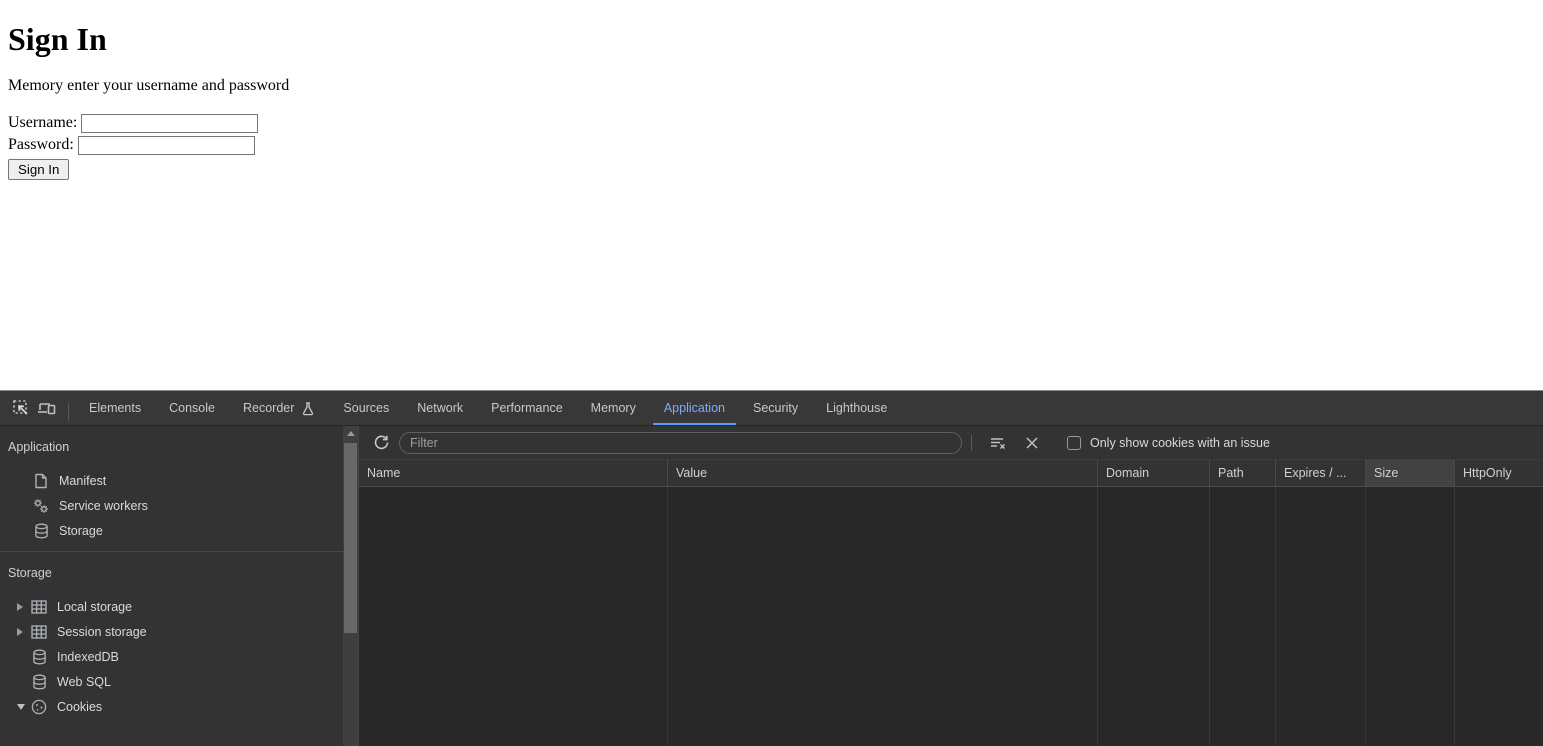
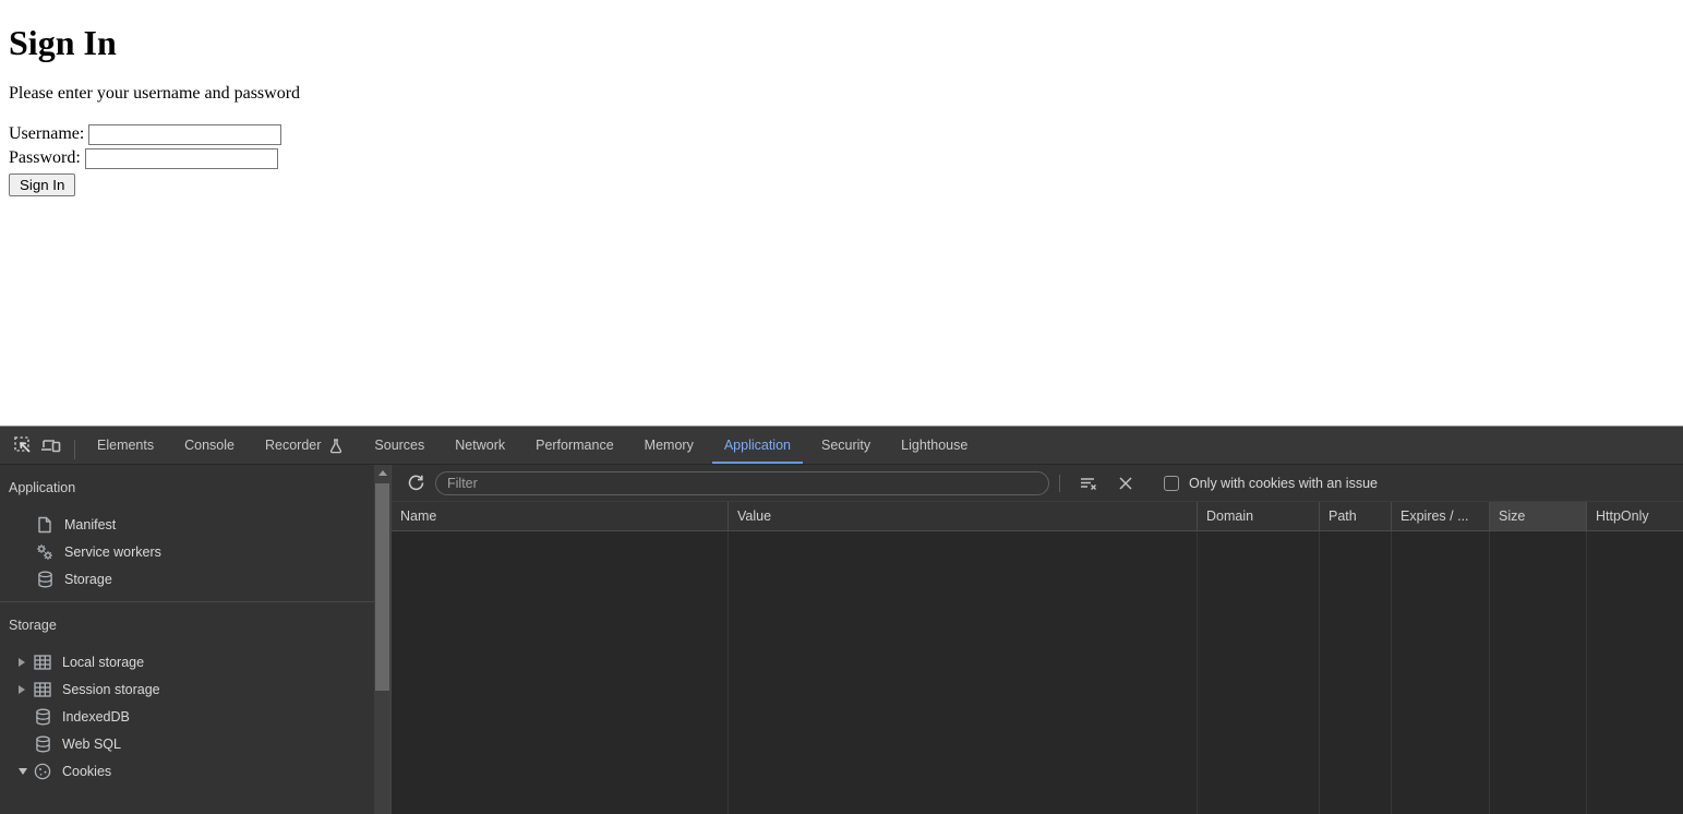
  Sign In
- Memory enter your username and password
+ Please enter your username and password
  Username:
  Password:
  Sign In
  Elements
  Console
  Recorder
  Sources
  Network
  Performance
  Memory
  Application
  Security
  Lighthouse
  Application
  Manifest
  Service workers
  Storage
  Storage
  Local storage
  Session storage
  IndexedDB
  Web SQL
  Cookies
  Filter
- Only show cookies with an issue
+ Only with cookies with an issue
  Name
  Value
  Domain
  Path
  Expires / ...
  Size
  HttpOnly
